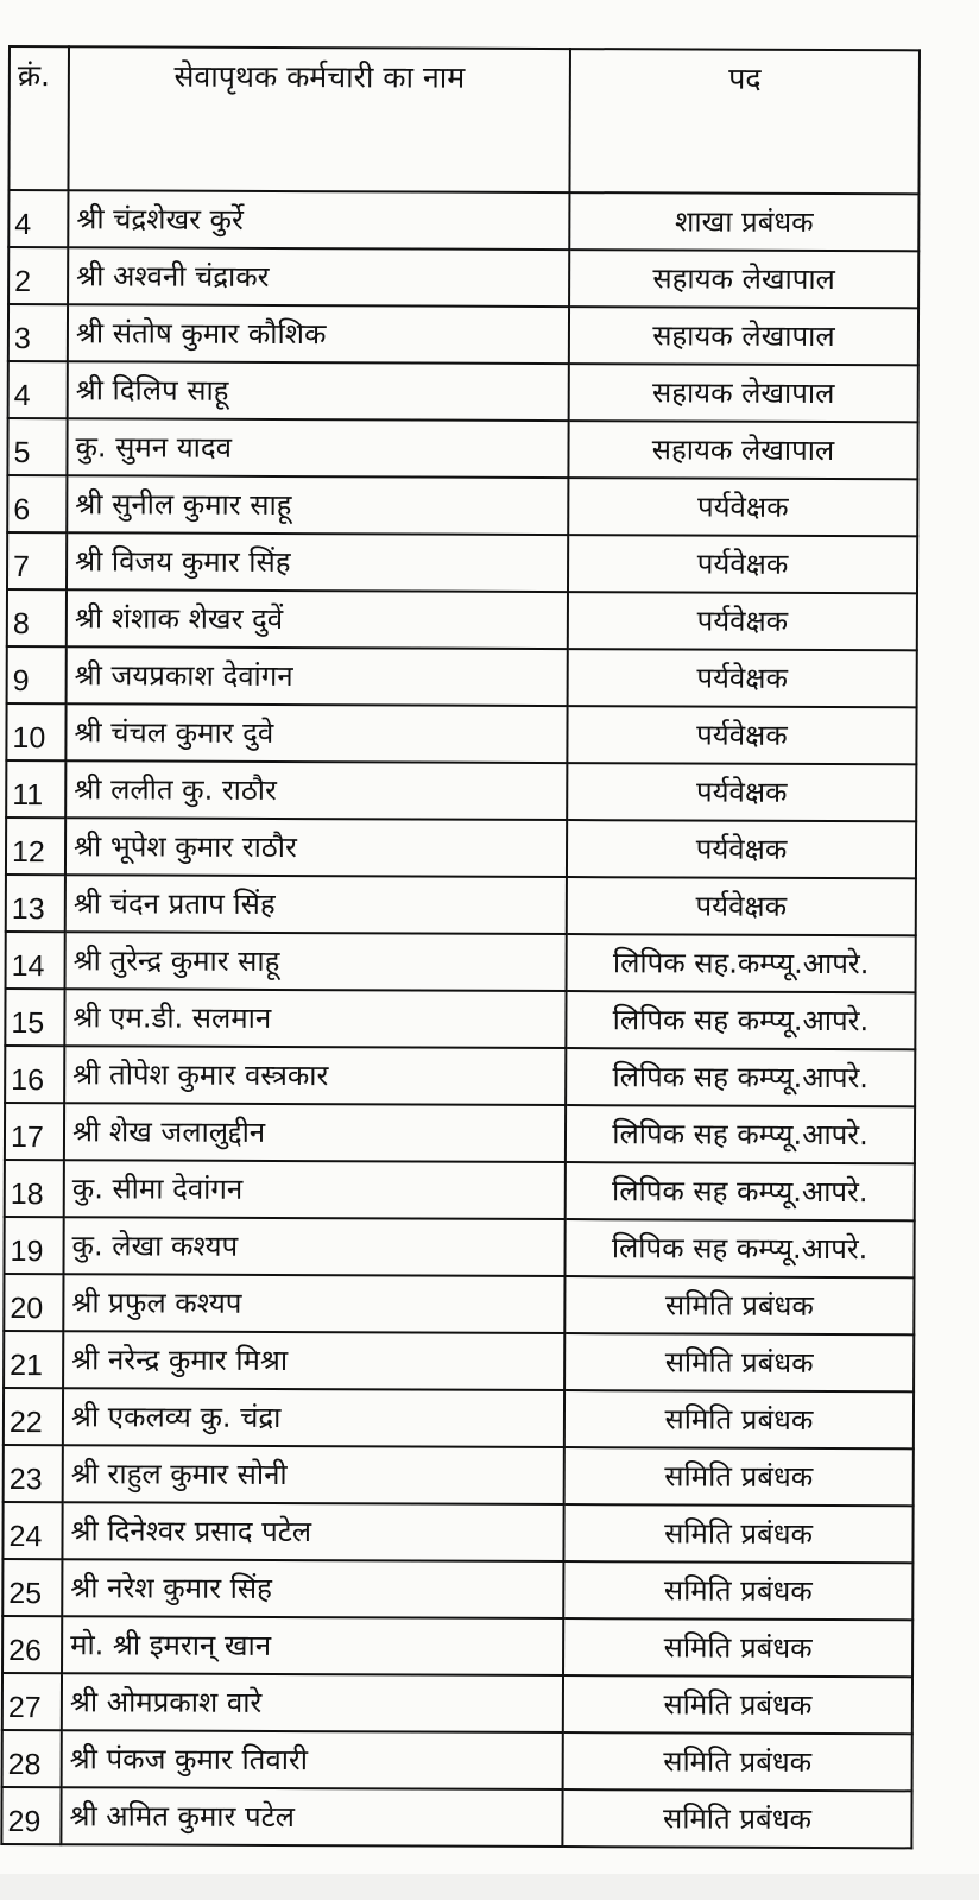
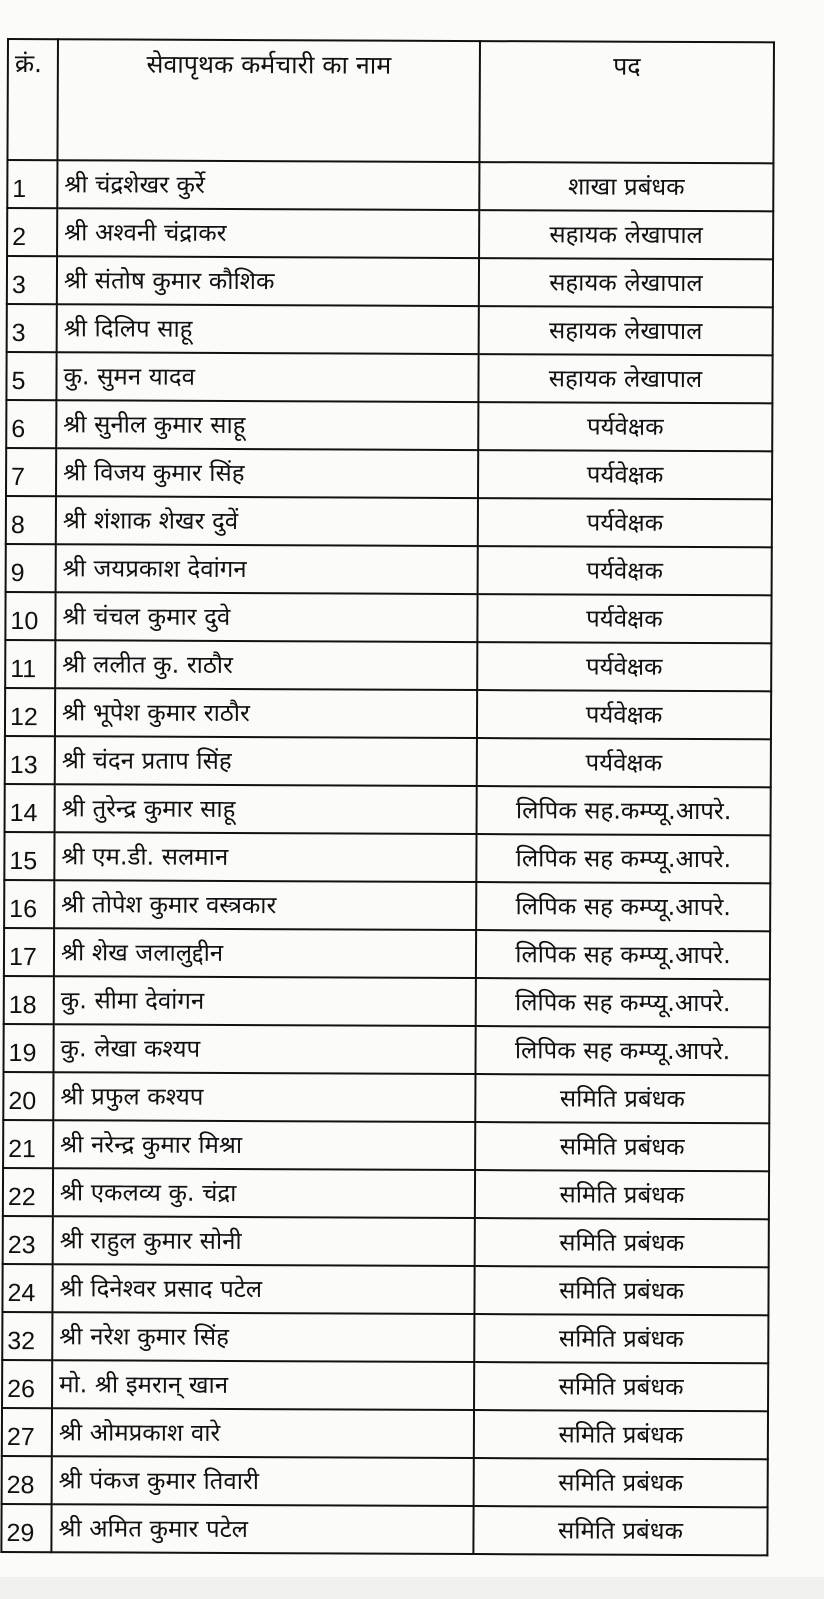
  क्रं.	सेवापृथक कर्मचारी का नाम	पद
- 4	श्री चंद्रशेखर कुर्रे	शाखा प्रबंधक
+ 1	श्री चंद्रशेखर कुर्रे	शाखा प्रबंधक
  2	श्री अश्वनी चंद्राकर	सहायक लेखापाल
  3	श्री संतोष कुमार कौशिक	सहायक लेखापाल
- 4	श्री दिलिप साहू	सहायक लेखापाल
+ 3	श्री दिलिप साहू	सहायक लेखापाल
  5	कु. सुमन यादव	सहायक लेखापाल
  6	श्री सुनील कुमार साहू	पर्यवेक्षक
  7	श्री विजय कुमार सिंह	पर्यवेक्षक
  8	श्री शंशाक शेखर दुवें	पर्यवेक्षक
  9	श्री जयप्रकाश देवांगन	पर्यवेक्षक
  10	श्री चंचल कुमार दुवे	पर्यवेक्षक
  11	श्री ललीत कु. राठौर	पर्यवेक्षक
  12	श्री भूपेश कुमार राठौर	पर्यवेक्षक
  13	श्री चंदन प्रताप सिंह	पर्यवेक्षक
  14	श्री तुरेन्द्र कुमार साहू	लिपिक सह.कम्प्यू.आपरे.
  15	श्री एम.डी. सलमान	लिपिक सह कम्प्यू.आपरे.
  16	श्री तोपेश कुमार वस्त्रकार	लिपिक सह कम्प्यू.आपरे.
  17	श्री शेख जलालुद्दीन	लिपिक सह कम्प्यू.आपरे.
  18	कु. सीमा देवांगन	लिपिक सह कम्प्यू.आपरे.
  19	कु. लेखा कश्यप	लिपिक सह कम्प्यू.आपरे.
  20	श्री प्रफुल कश्यप	समिति प्रबंधक
  21	श्री नरेन्द्र कुमार मिश्रा	समिति प्रबंधक
  22	श्री एकलव्य कु. चंद्रा	समिति प्रबंधक
  23	श्री राहुल कुमार सोनी	समिति प्रबंधक
  24	श्री दिनेश्वर प्रसाद पटेल	समिति प्रबंधक
- 25	श्री नरेश कुमार सिंह	समिति प्रबंधक
+ 32	श्री नरेश कुमार सिंह	समिति प्रबंधक
  26	मो. श्री इमरान् खान	समिति प्रबंधक
  27	श्री ओमप्रकाश वारे	समिति प्रबंधक
  28	श्री पंकज कुमार तिवारी	समिति प्रबंधक
  29	श्री अमित कुमार पटेल	समिति प्रबंधक
